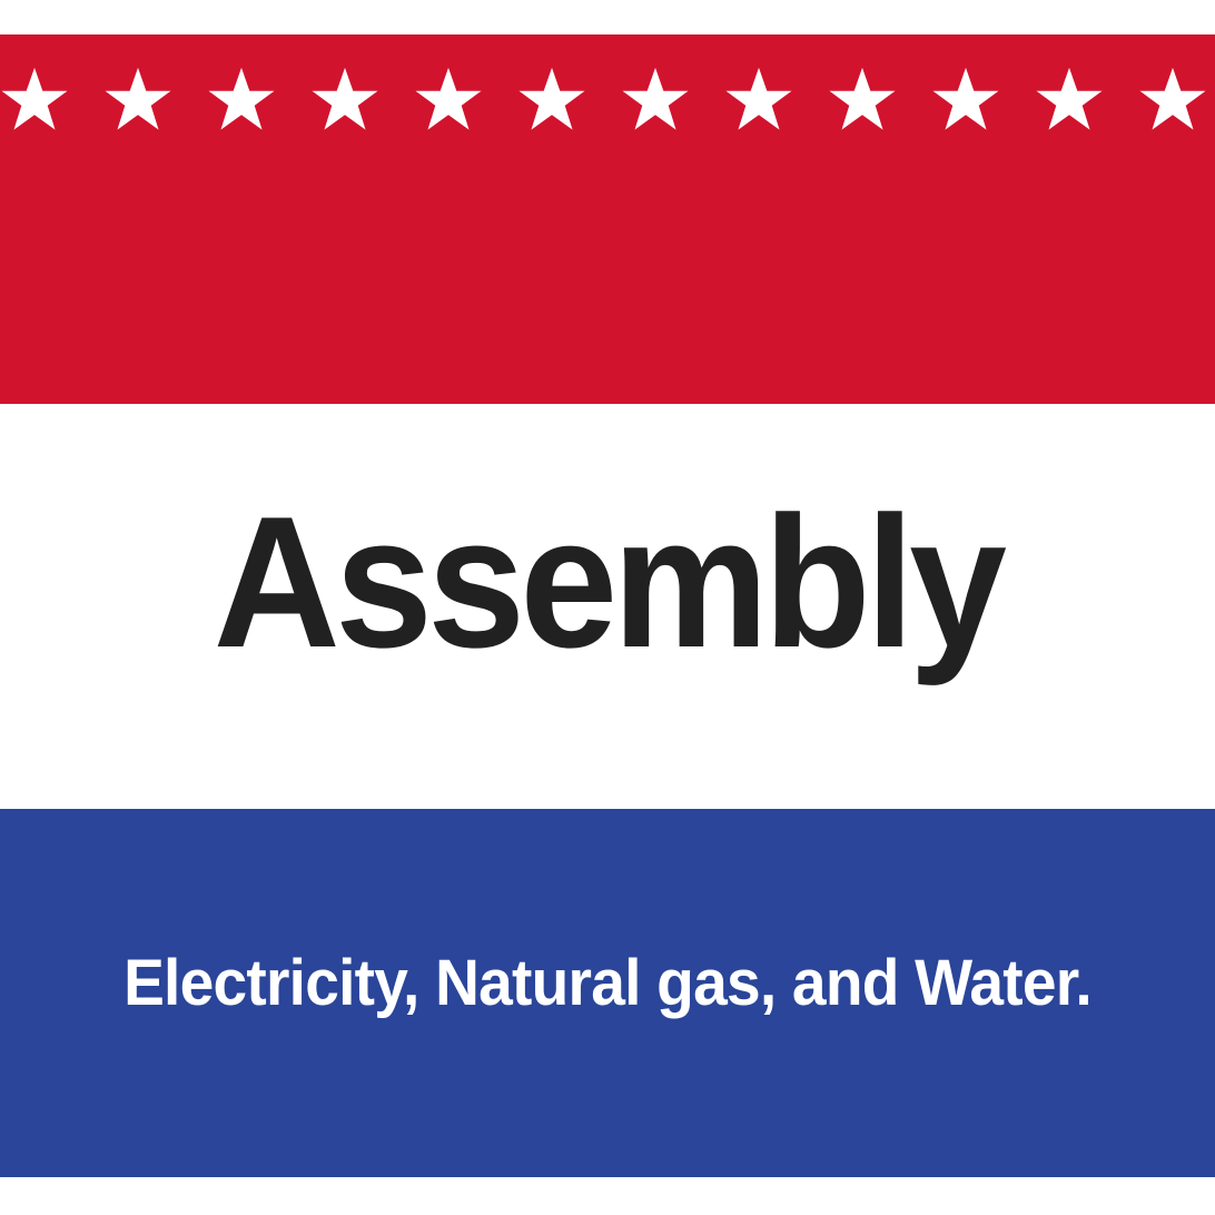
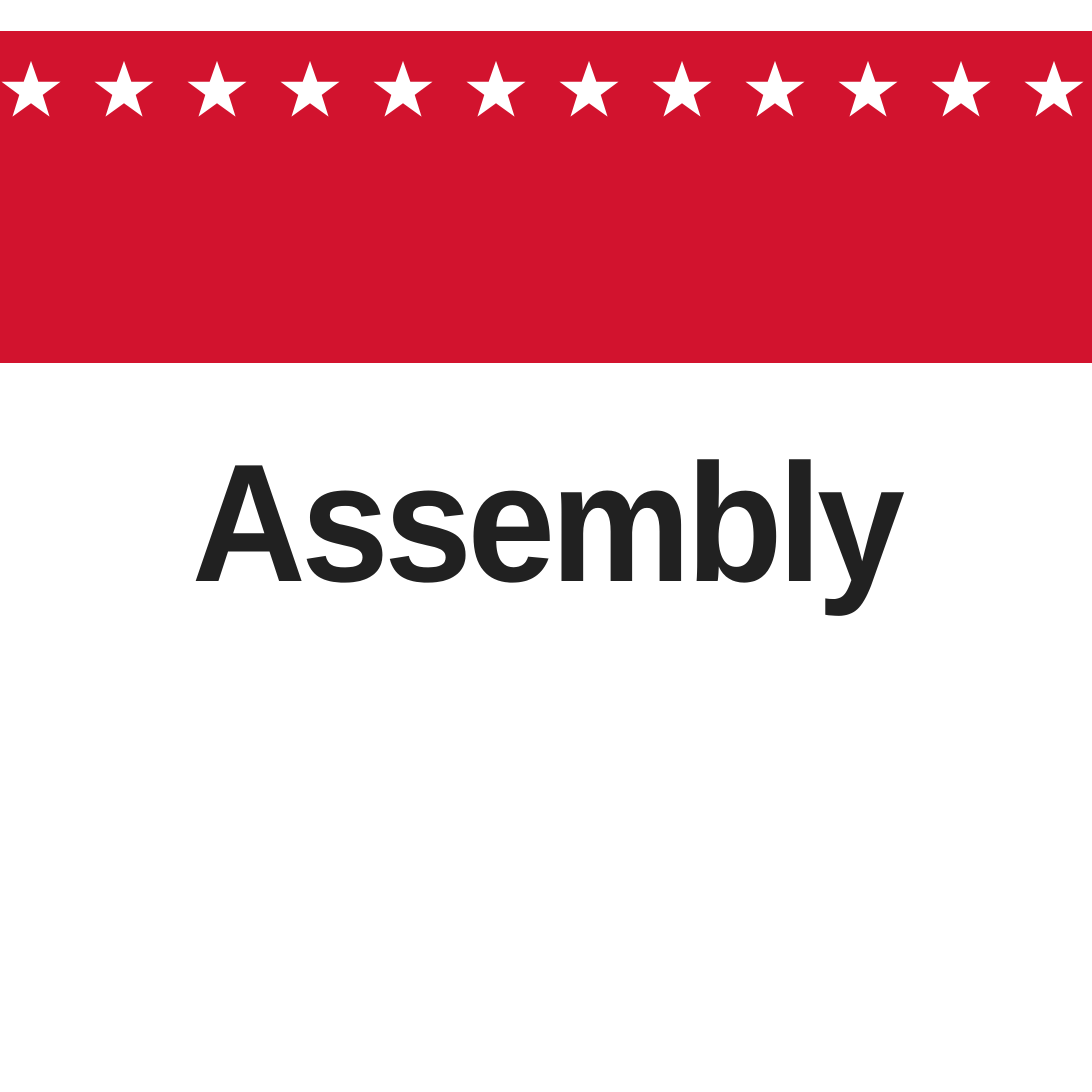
  Assembly
- Electricity, Natural gas, and Water.
